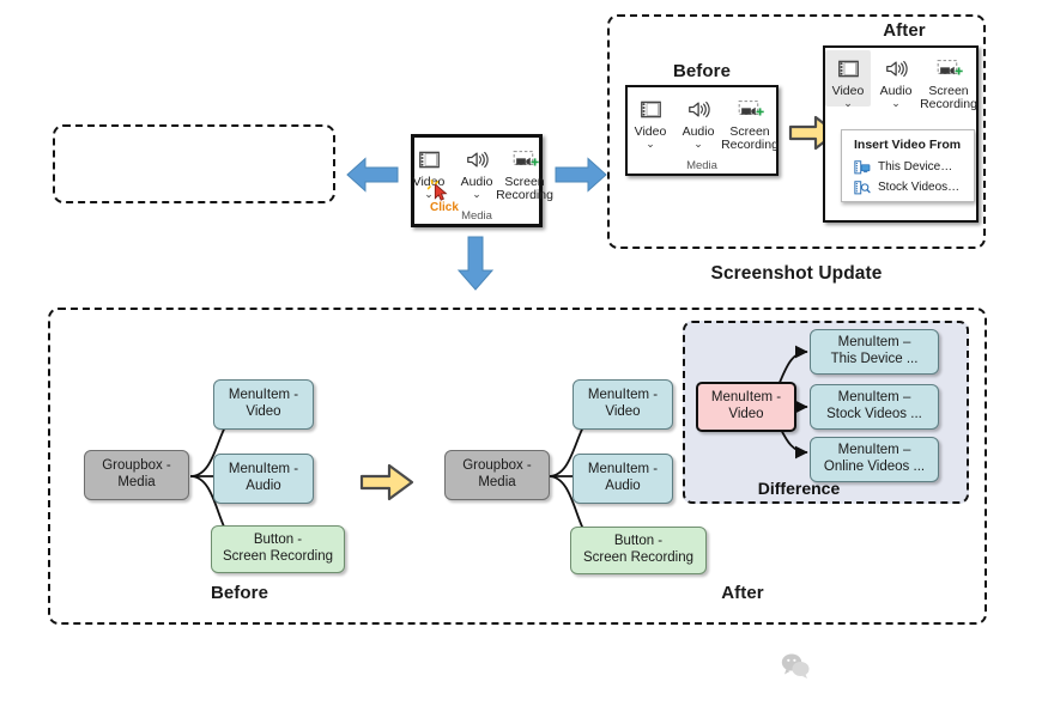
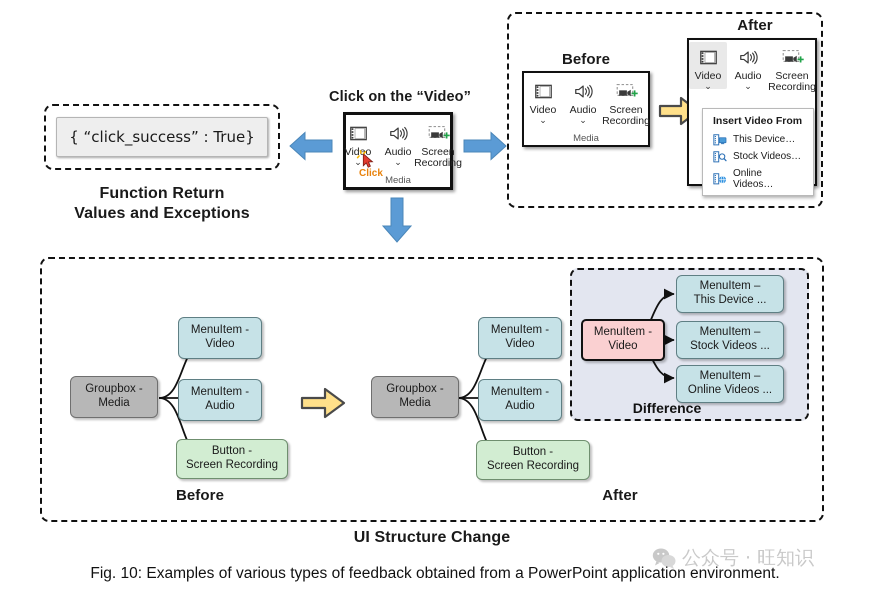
+ { “click_success” : True}
+ Function Return
+ Values and Exceptions
+ Click on the “Video”
  Video
  ⌄
  Audio
  ⌄
  Screen
  Recording
  Media
  Click
- Screenshot Update
  Before
  Video
  ⌄
  Audio
  ⌄
  Screen
  Recording
  Media
  After
  Video
  ⌄
  Audio
  ⌄
  Screen
  Recording
  Insert Video From
  This Device…
  Stock Videos…
+ Online Videos…
+ UI Structure Change
  Groupbox -
  Media
  MenuItem -
  Video
  MenuItem -
  Audio
  Button -
  Screen Recording
  Before
  Groupbox -
  Media
  MenuItem -
  Video
  MenuItem -
  Audio
  Button -
  Screen Recording
  After
  MenuItem -
  Video
  MenuItem –
  This Device ...
  MenuItem –
  Stock Videos ...
  MenuItem –
  Online Videos ...
  Difference
+ 公众号 · 旺知识
+ Fig. 10: Examples of various types of feedback obtained from a PowerPoint application environment.
